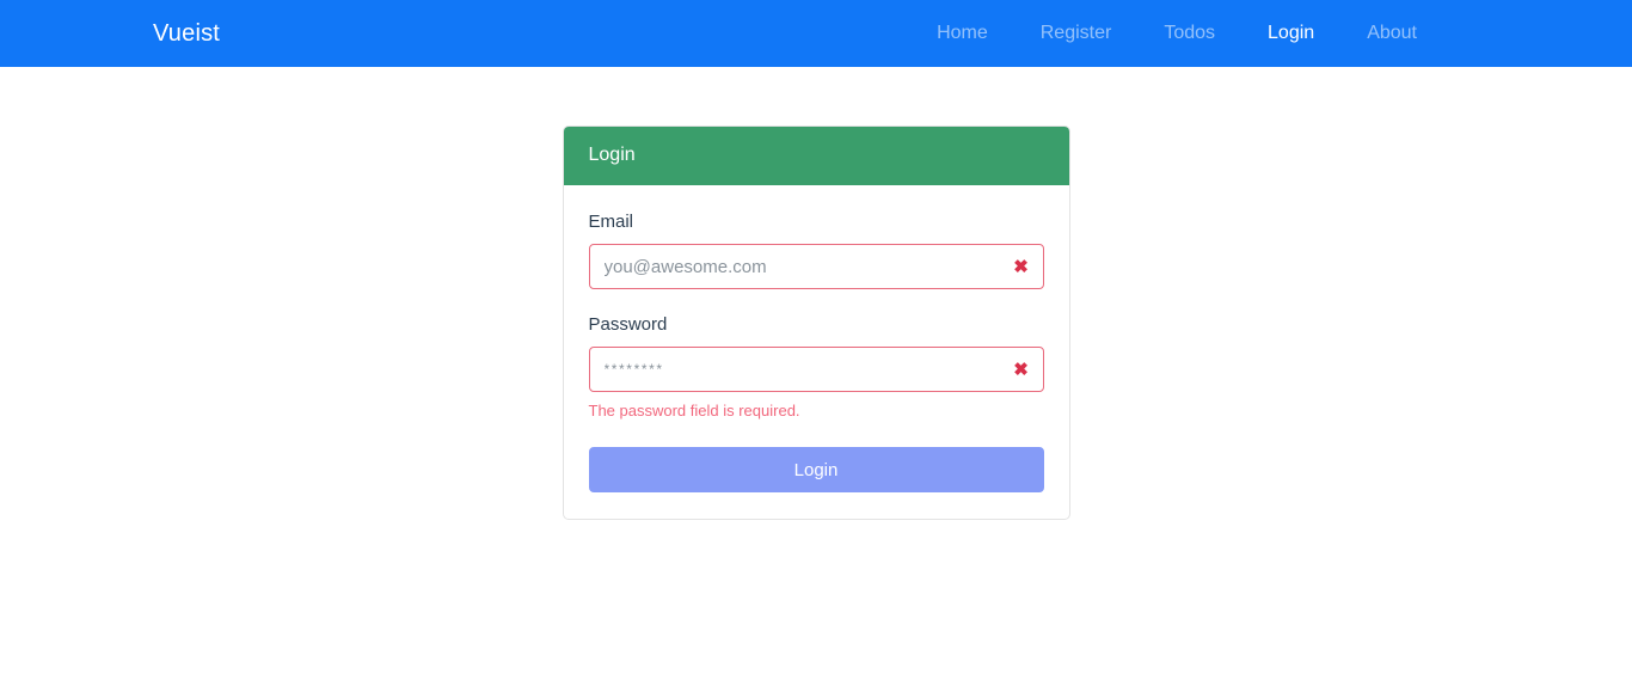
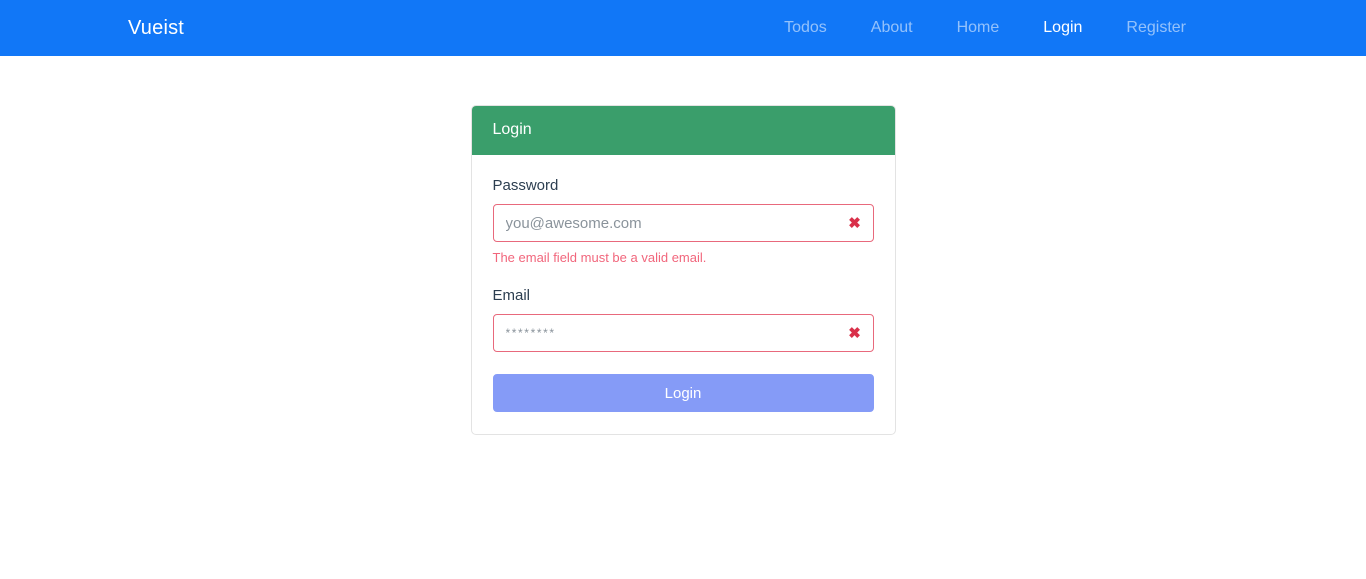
  Vueist
- Home
+ Todos
- Register
+ About
- Todos
+ Home
  Login
- About
+ Register
  Login
- Email
+ Password
  you@awesome.com
  ✖
+ The email field must be a valid email.
- Password
+ Email
  ********
  ✖
- The password field is required.
  Login
